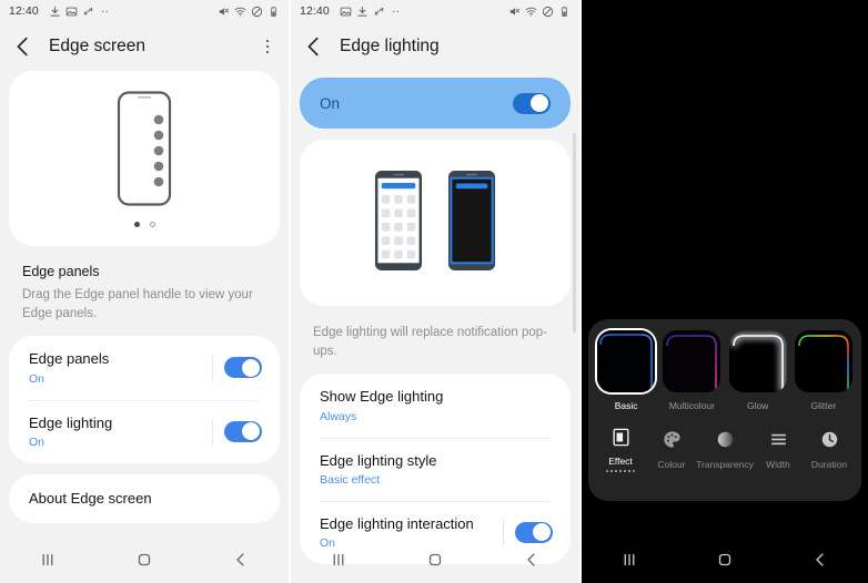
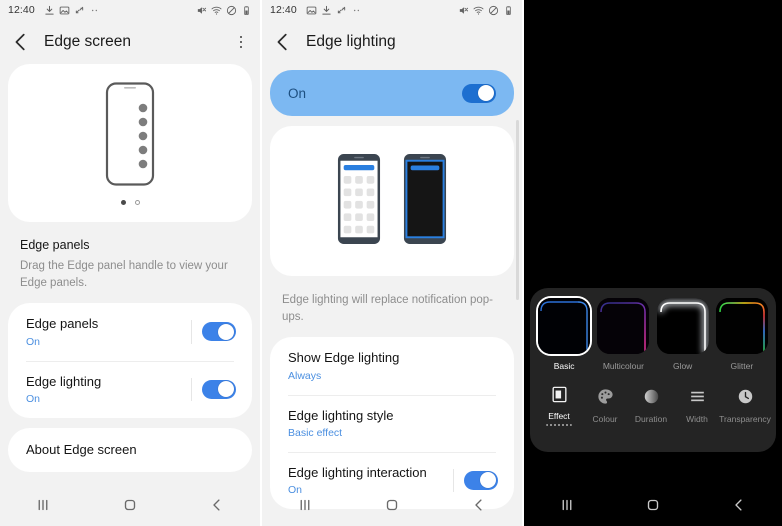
  12:40
  Edge screen
  Edge panels
  Drag the Edge panel handle to view your Edge panels.
  Edge panels
  On
  Edge lighting
  On
  About Edge screen
  12:40
  Edge lighting
  On
  Edge lighting will replace notification pop-ups.
  Show Edge lighting
  Always
  Edge lighting style
  Basic effect
  Edge lighting interaction
  On
  Basic
  Multicolour
  Glow
  Glitter
  Effect
  Colour
- Transparency
+ Duration
  Width
- Duration
+ Transparency
